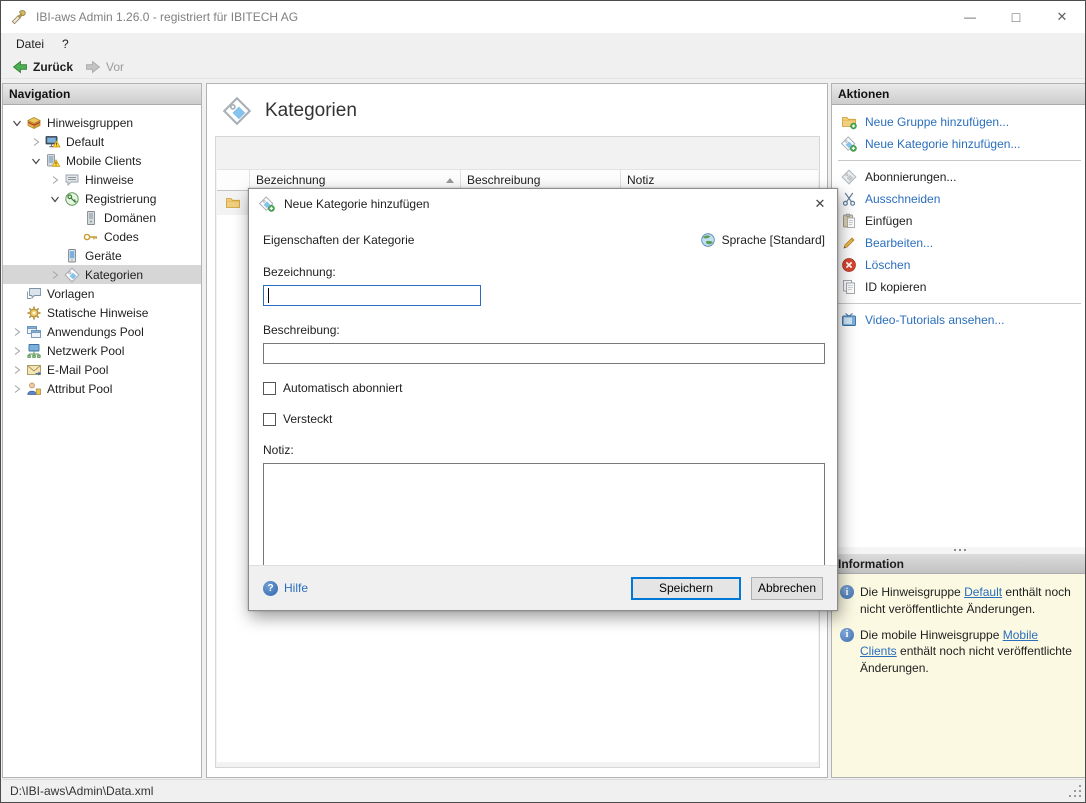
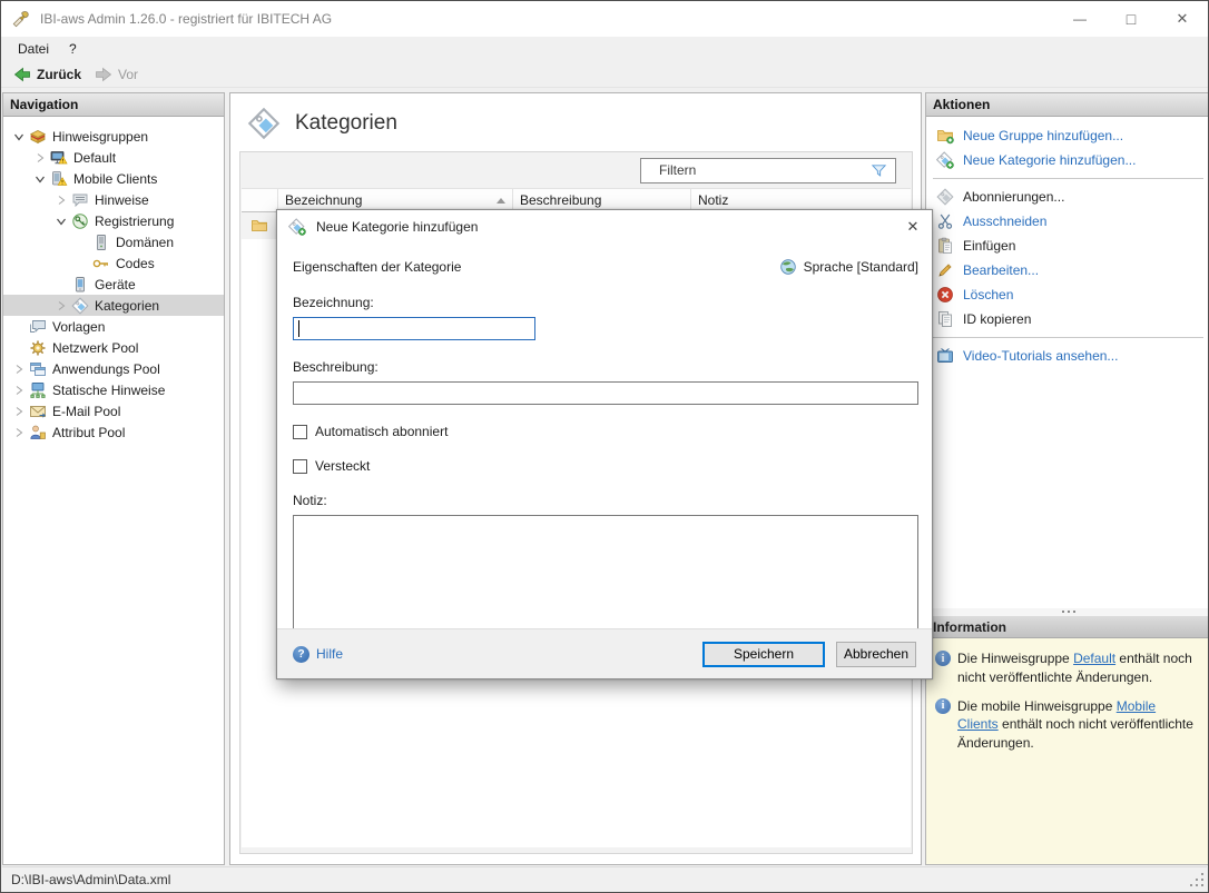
  IBI-aws Admin 1.26.0 - registriert für IBITECH AG
  —
  □
  ✕
  Datei
  ?
  Zurück
  Vor
  Navigation
  Hinweisgruppen
  Default
  Mobile Clients
  Hinweise
  Registrierung
  Domänen
  Codes
  Geräte
  Kategorien
  Vorlagen
- Statische Hinweise
+ Netzwerk Pool
  Anwendungs Pool
- Netzwerk Pool
+ Statische Hinweise
  E-Mail Pool
  Attribut Pool
  Kategorien
+ Filtern
  Bezeichnung
  Beschreibung
  Notiz
  Aktionen
  Neue Gruppe hinzufügen...
  Neue Kategorie hinzufügen...
  Abonnierungen...
  Ausschneiden
  Einfügen
  Bearbeiten...
  Löschen
  ID kopieren
  Video-Tutorials ansehen...
  Information
  i
  Die Hinweisgruppe Default enthält noch nicht veröffentlichte Änderungen.
  i
  Die mobile Hinweisgruppe Mobile Clients enthält noch nicht veröffentlichte Änderungen.
  Neue Kategorie hinzufügen
  ✕
  Eigenschaften der Kategorie
  Sprache [Standard]
  Bezeichnung:
  Beschreibung:
  Automatisch abonniert
  Versteckt
  Notiz:
  ?
  Hilfe
  Speichern
  Abbrechen
  D:\IBI-aws\Admin\Data.xml
